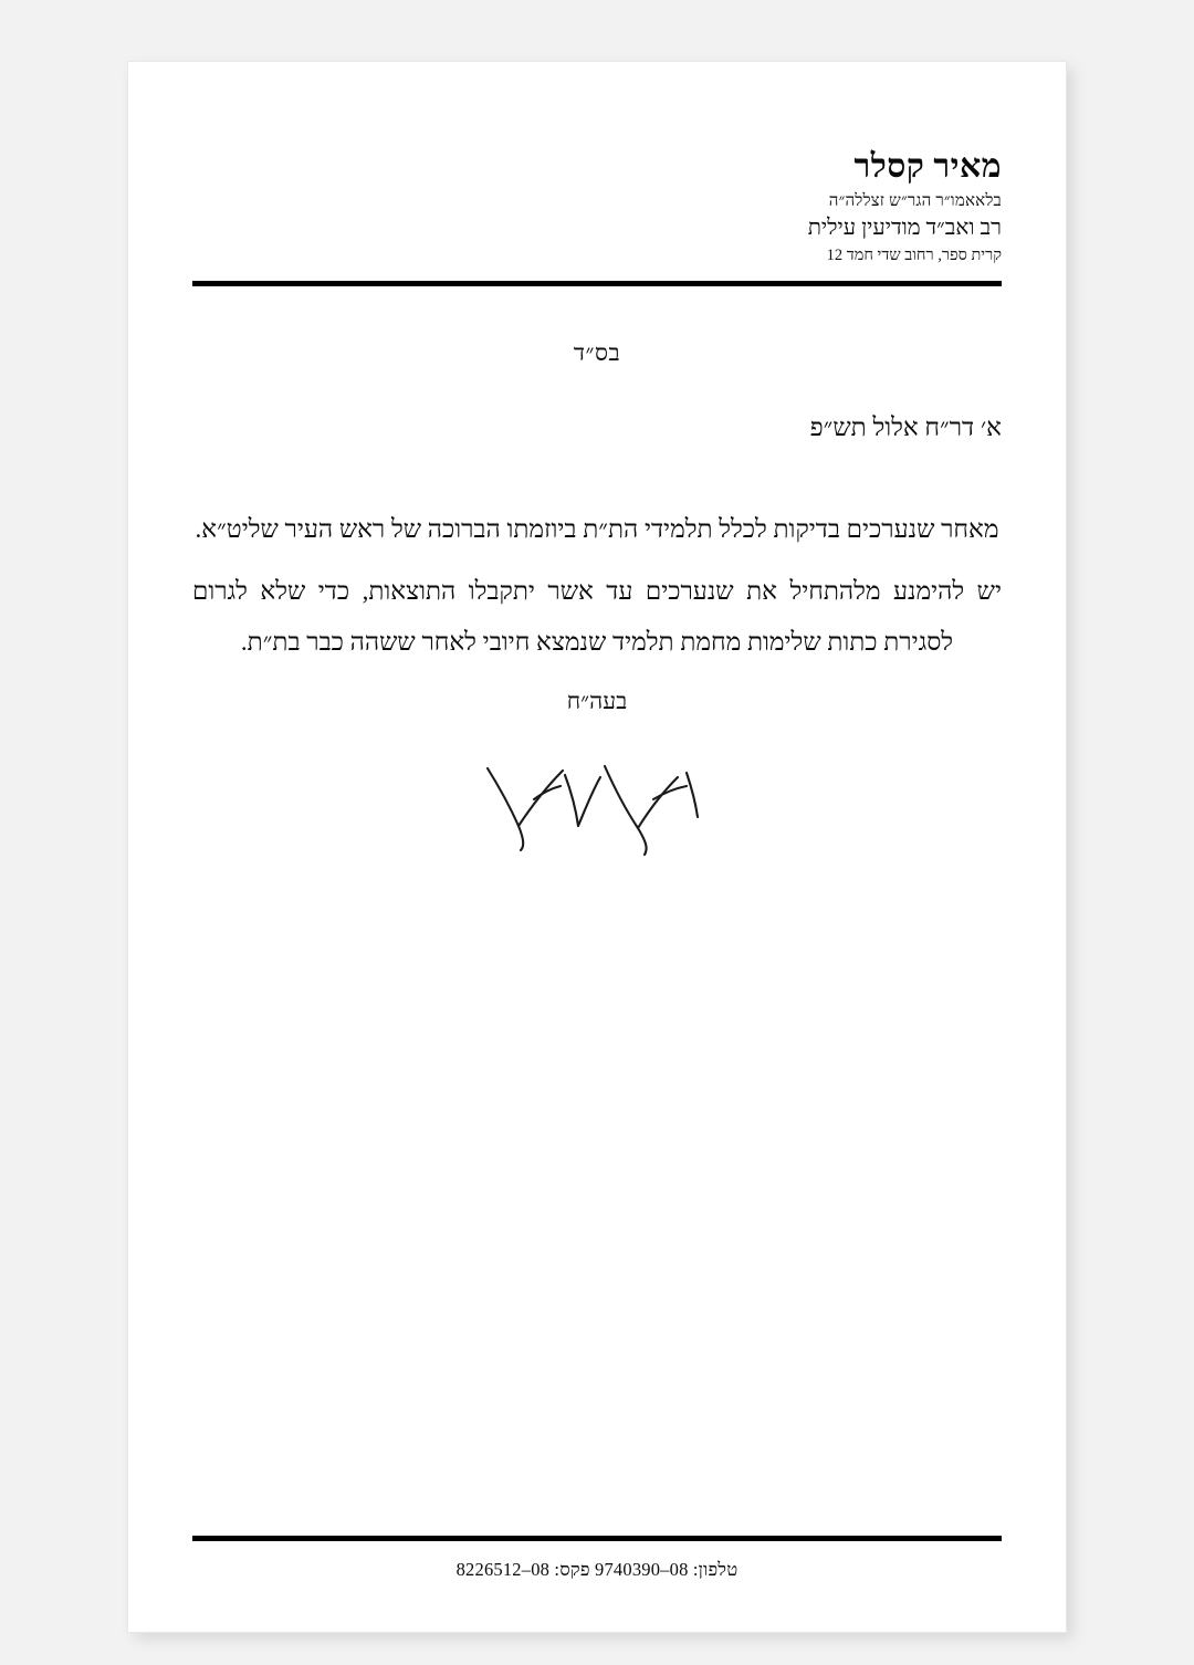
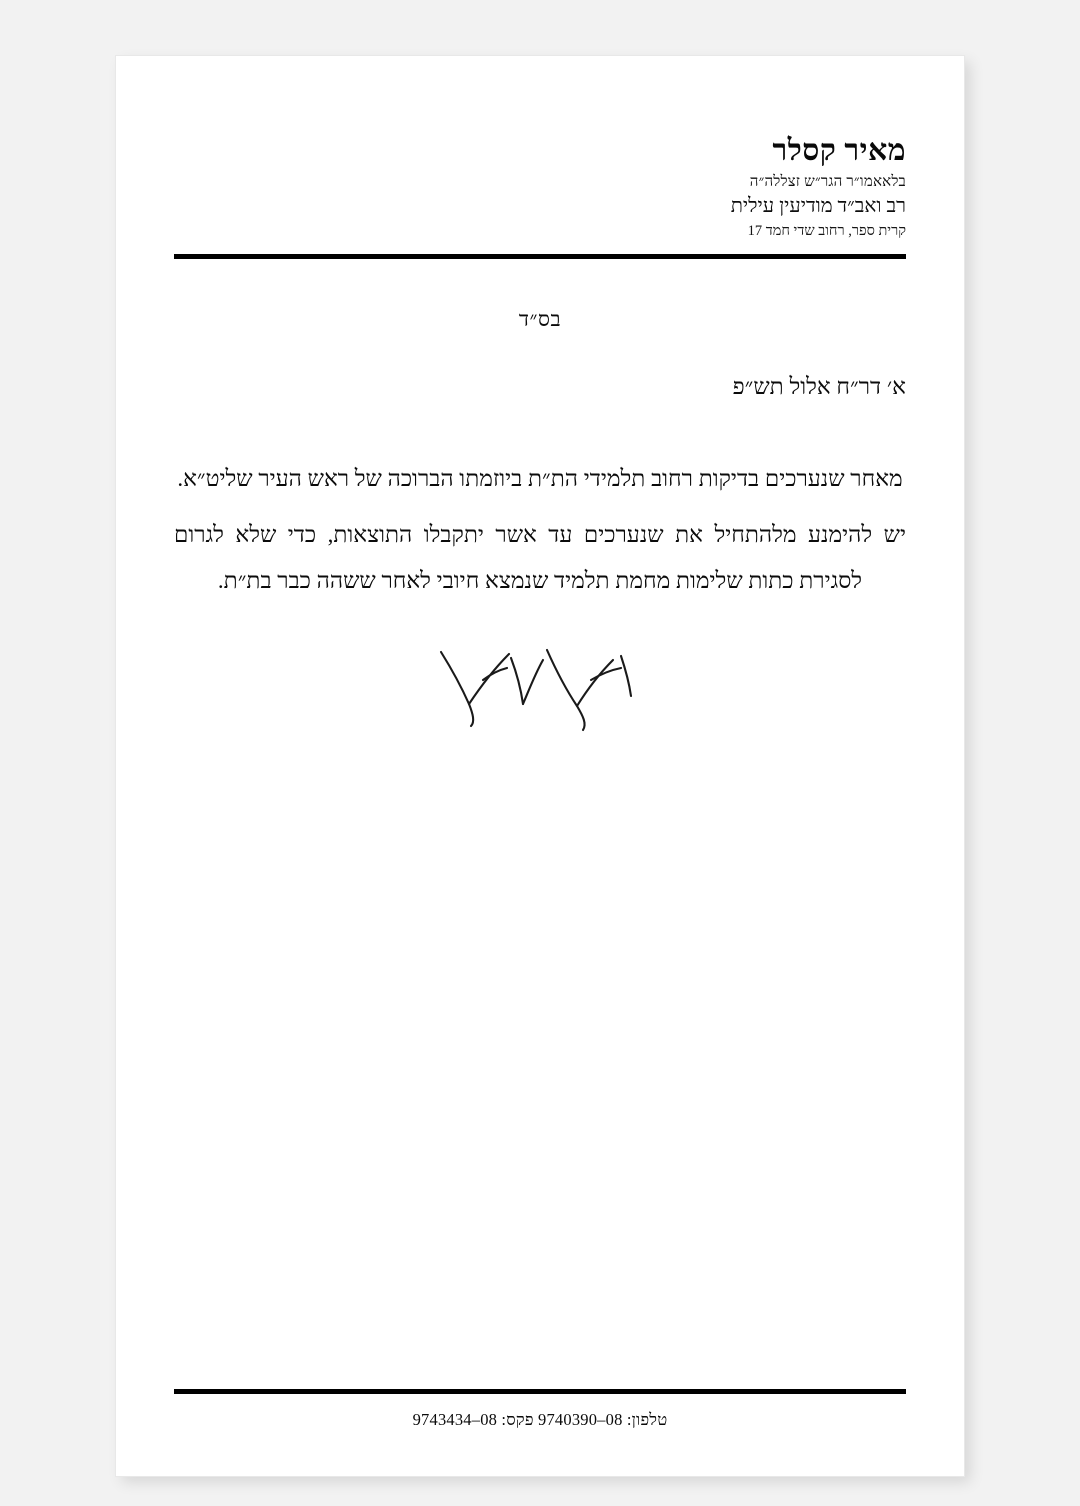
  מאיר קסלר
  בלאאמו״ר הגר״ש זצללה״ה
  רב ואב״ד מודיעין עילית
- קרית ספר, רחוב שדי חמד 12
+ קרית ספר, רחוב שדי חמד 17
  בס״ד
  א׳ דר״ח אלול תש״פ
- מאחר שנערכים בדיקות לכלל תלמידי הת״ת ביוזמתו הברוכה של ראש העיר שליט״א.
+ מאחר שנערכים בדיקות רחוב תלמידי הת״ת ביוזמתו הברוכה של ראש העיר שליט״א.
  יש להימנע מלהתחיל את שנערכים עד אשר יתקבלו התוצאות, כדי שלא לגרום לסגירת כתות שלימות מחמת תלמיד שנמצא חיובי לאחר ששהה כבר בת״ת.
- בעה״ח
- טלפון: 08–9740390 פקס: 08–8226512
+ טלפון: 08–9740390 פקס: 08–9743434
